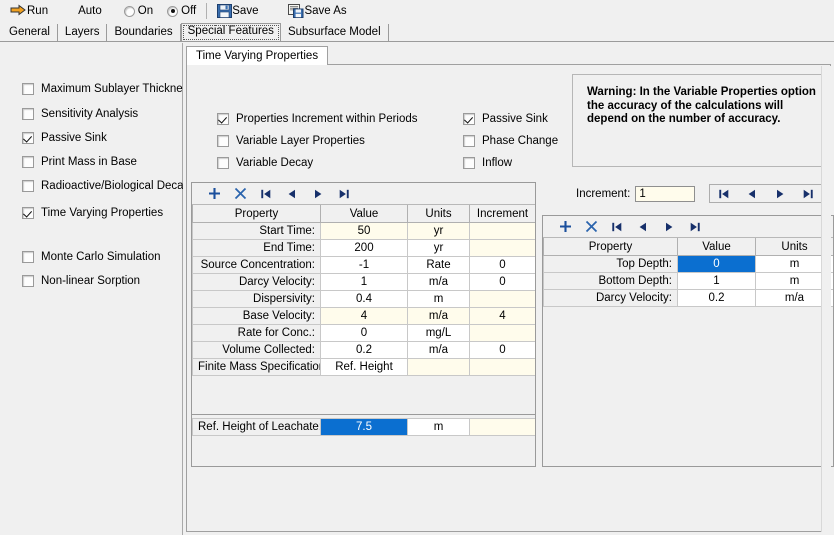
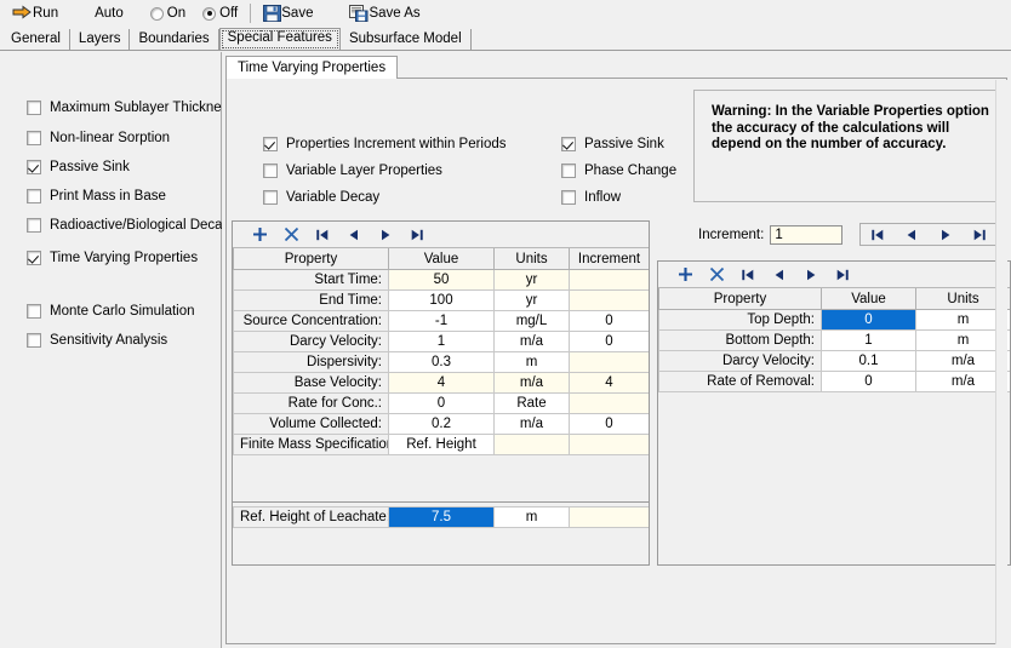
  Run
  Auto
  On
  Off
  Save
  Save As
  General
  Layers
  Boundaries
  Special Features
  Subsurface Model
  Maximum Sublayer Thickne
- Sensitivity Analysis
+ Non-linear Sorption
  Passive Sink
  Print Mass in Base
  Radioactive/Biological Deca
  Time Varying Properties
  Monte Carlo Simulation
- Non-linear Sorption
+ Sensitivity Analysis
  Time Varying Properties
  Properties Increment within Periods
  Variable Layer Properties
  Variable Decay
  Passive Sink
  Phase Change
  Inflow
  Warning: In the Variable Properties option the accuracy of the calculations will depend on the number of accuracy.
  Property	Value	Units	Increment
  Start Time:	50	yr
- End Time:	200	yr
+ End Time:	100	yr
- Source Concentration:	-1	Rate	0
+ Source Concentration:	-1	mg/L	0
  Darcy Velocity:	1	m/a	0
- Dispersivity:	0.4	m
+ Dispersivity:	0.3	m
  Base Velocity:	4	m/a	4
- Rate for Conc.:	0	mg/L
+ Rate for Conc.:	0	Rate
  Volume Collected:	0.2	m/a	0
  Finite Mass Specificatio	Ref. Height
  Ref. Height of Leachate	7.5	m
  Increment:
  1
  Property	Value	Units
  Top Depth:	0	m
  Bottom Depth:	1	m
- Darcy Velocity:	0.2	m/a
+ Darcy Velocity:	0.1	m/a
+ Rate of Removal:	0	m/a
